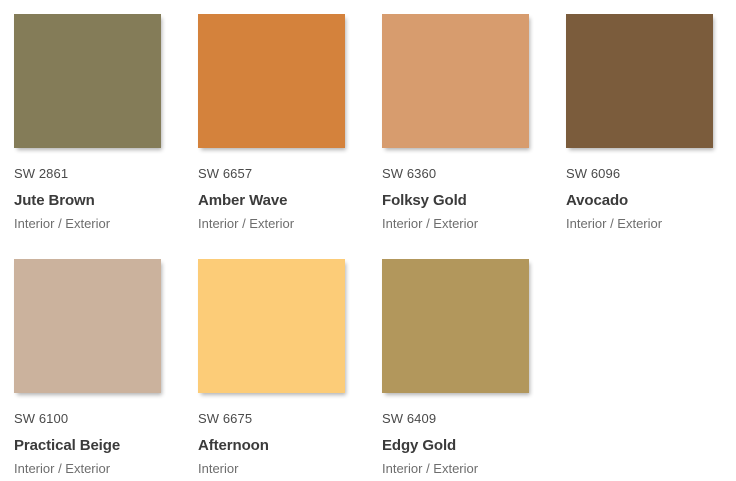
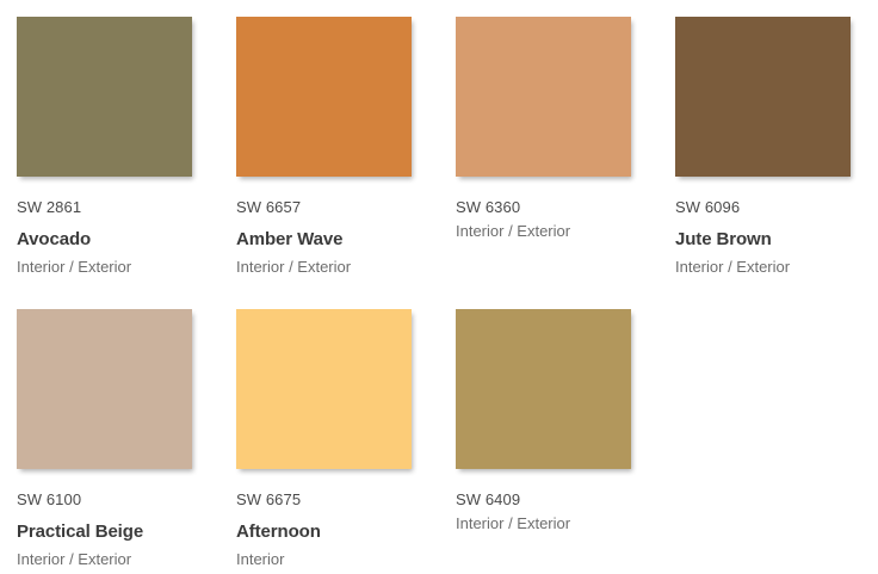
  SW 2861
- Jute Brown
+ Avocado
  Interior / Exterior
  SW 6657
  Amber Wave
  Interior / Exterior
  SW 6360
- Folksy Gold
  Interior / Exterior
  SW 6096
- Avocado
+ Jute Brown
  Interior / Exterior
  SW 6100
  Practical Beige
  Interior / Exterior
  SW 6675
  Afternoon
  Interior
  SW 6409
- Edgy Gold
  Interior / Exterior
